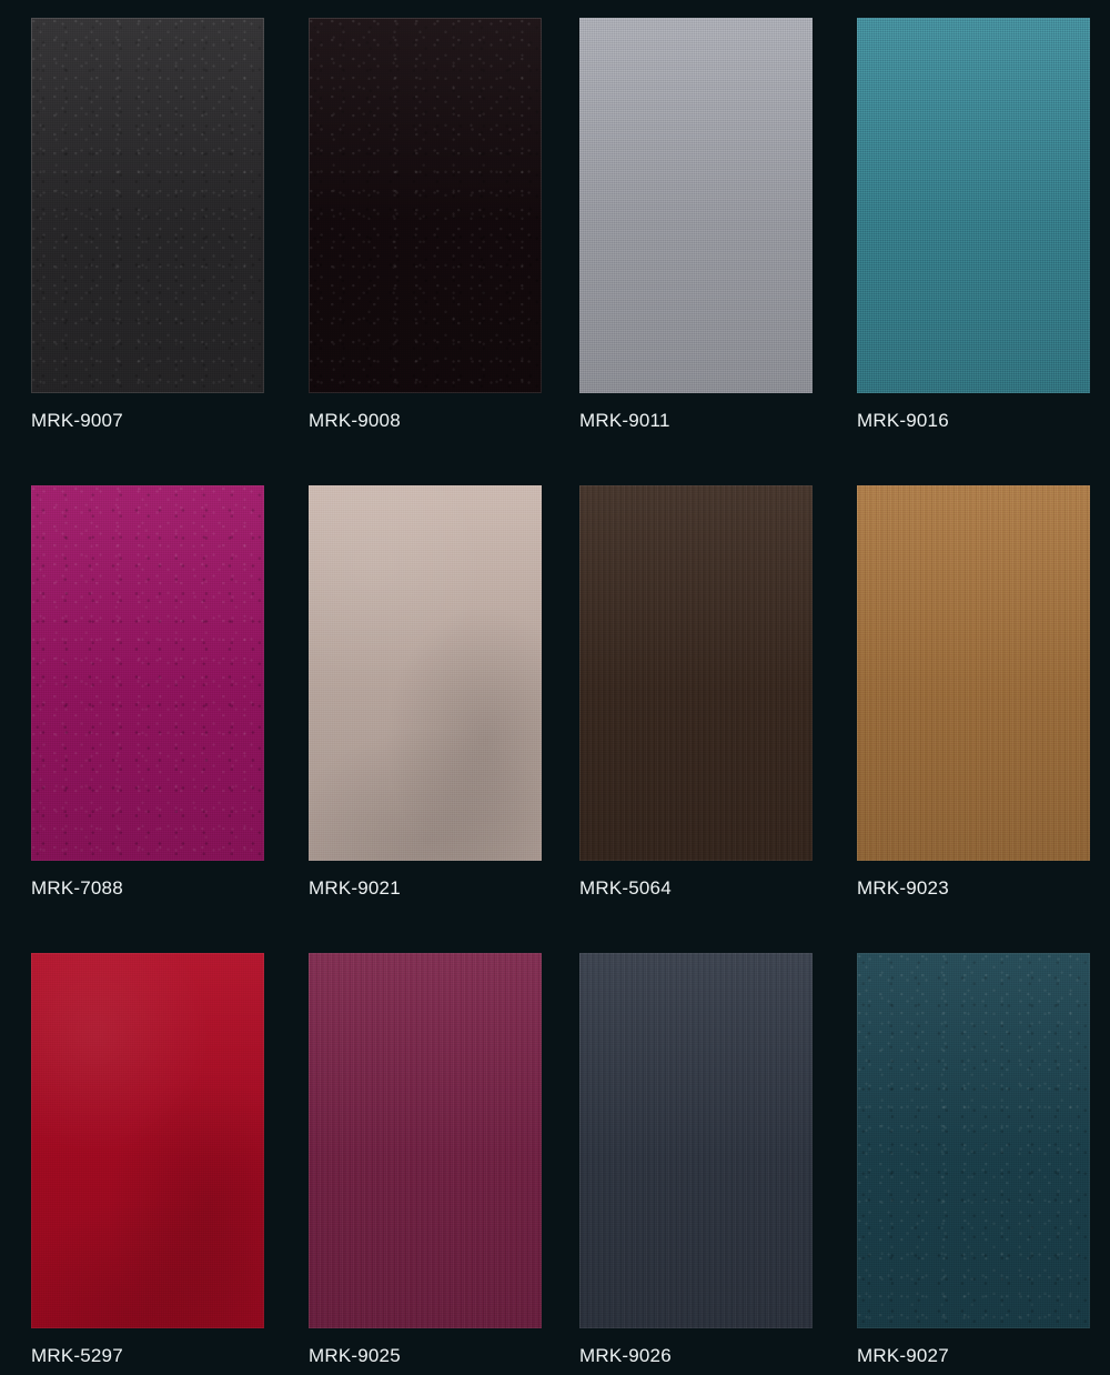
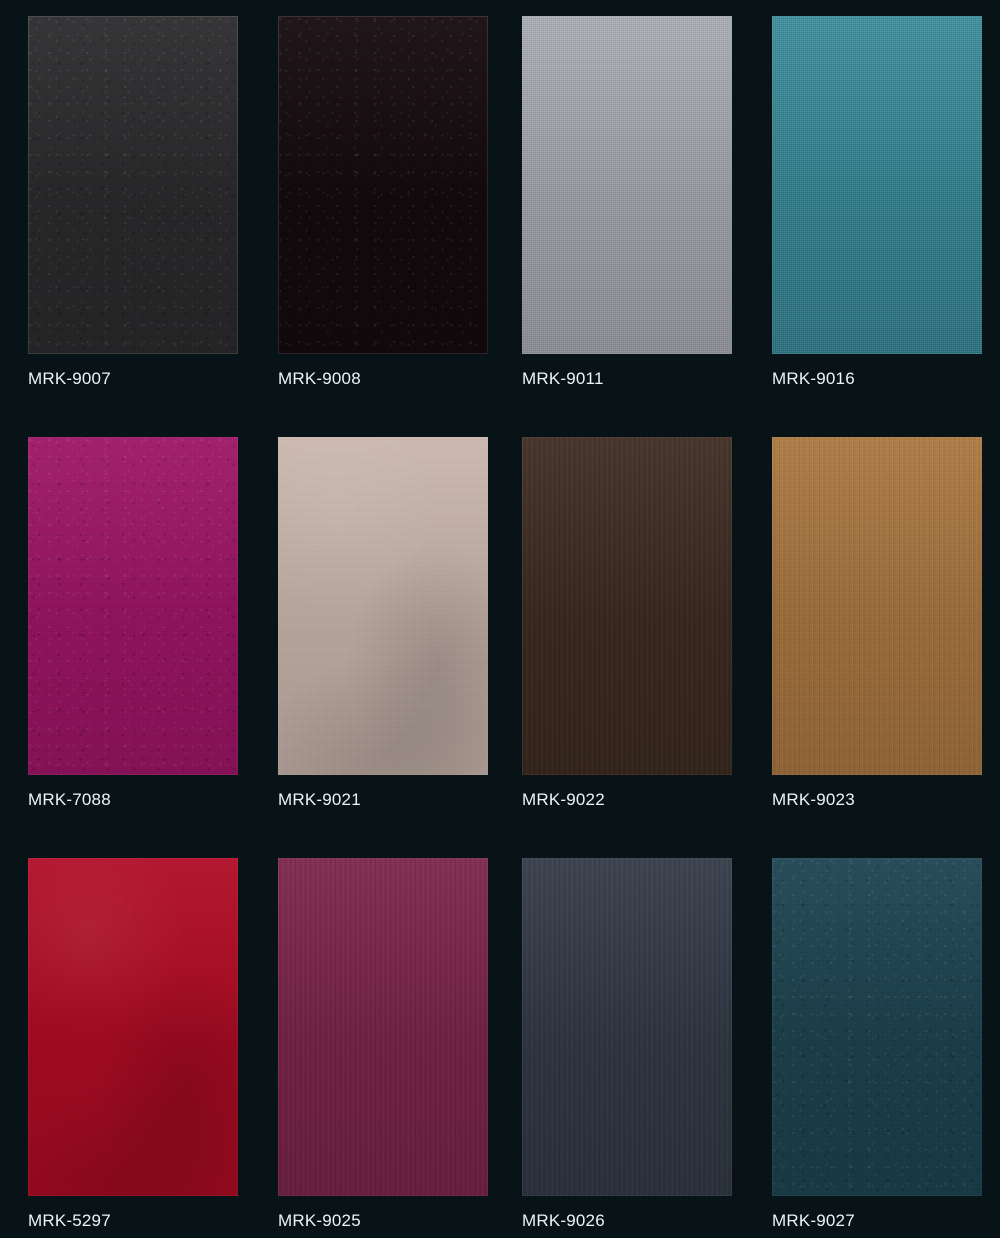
  MRK-9007
  MRK-9008
  MRK-9011
  MRK-9016
  MRK-7088
  MRK-9021
- MRK-5064
+ MRK-9022
  MRK-9023
  MRK-5297
  MRK-9025
  MRK-9026
  MRK-9027
